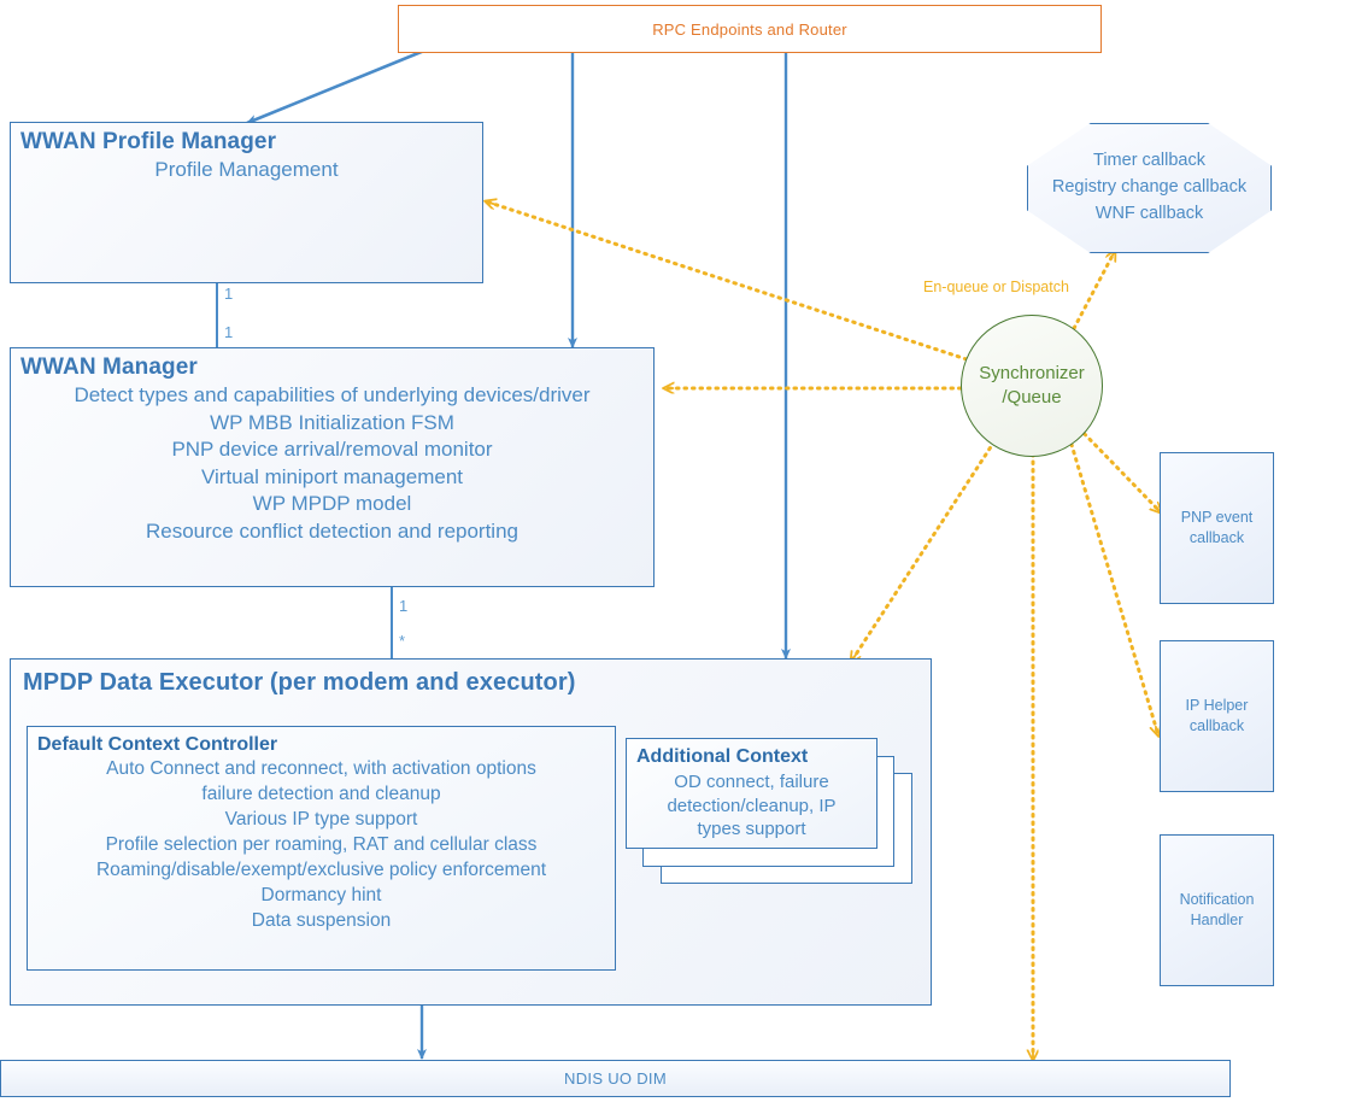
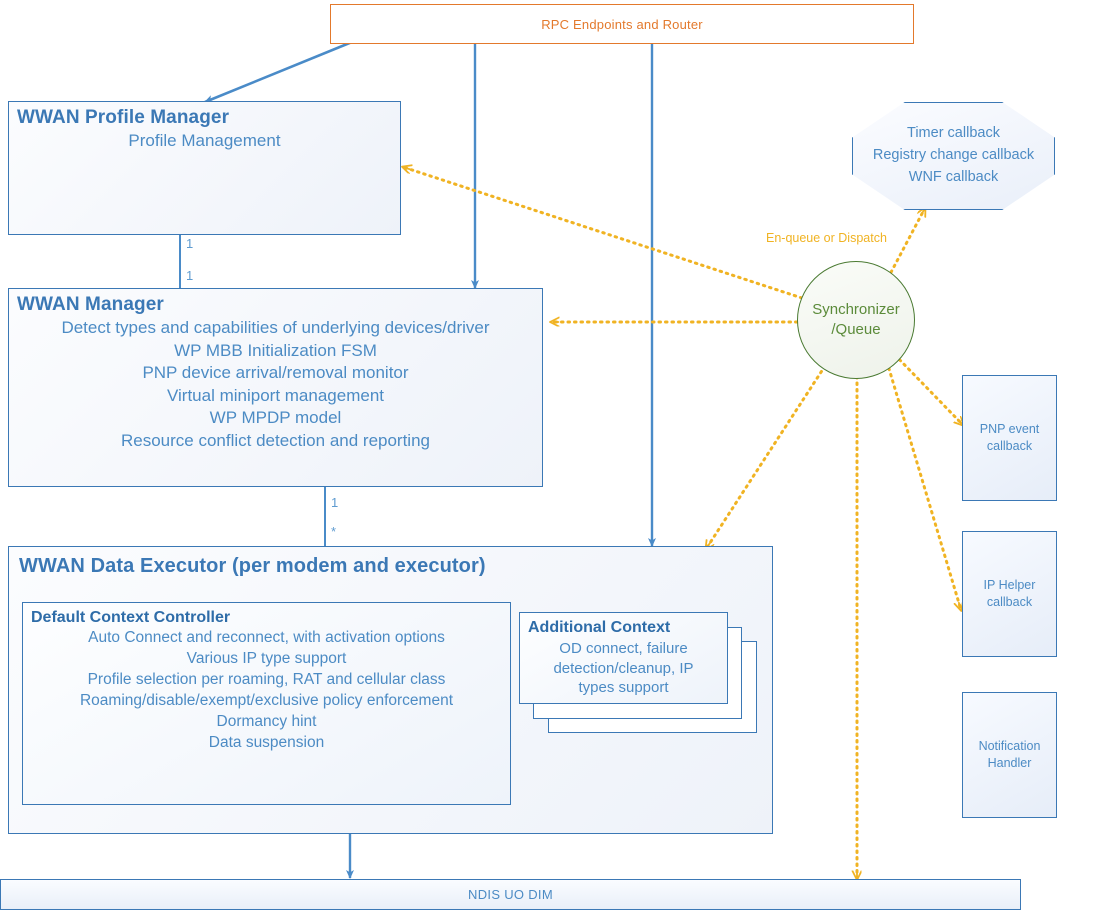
  RPC Endpoints and Router
  WWAN Profile Manager
  Profile Management
  1
  1
  WWAN Manager
  Detect types and capabilities of underlying devices/driver
  WP MBB Initialization FSM
  PNP device arrival/removal monitor
  Virtual miniport management
  WP MPDP model
  Resource conflict detection and reporting
  1
  *
- MPDP Data Executor (per modem and executor)
+ WWAN Data Executor (per modem and executor)
  Default Context Controller
  Auto Connect and reconnect, with activation options
- failure detection and cleanup
  Various IP type support
  Profile selection per roaming, RAT and cellular class
  Roaming/disable/exempt/exclusive policy enforcement
  Dormancy hint
  Data suspension
  Additional Context
  OD connect, failure
  detection/cleanup, IP
  types support
  Timer callback
  Registry change callback
  WNF callback
  Synchronizer
  /Queue
  En-queue or Dispatch
  PNP event
  callback
  IP Helper
  callback
  Notification
  Handler
  NDIS UO DIM
